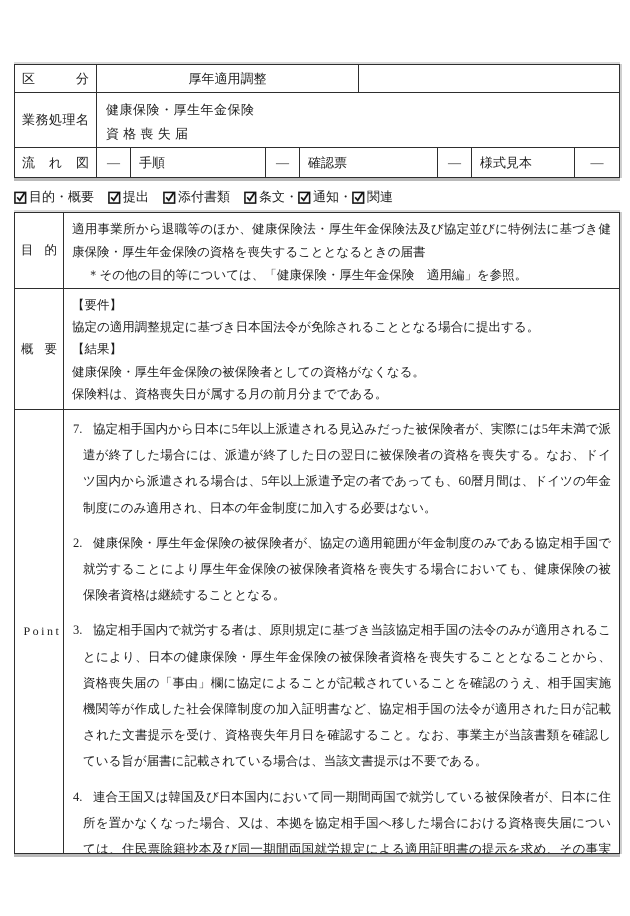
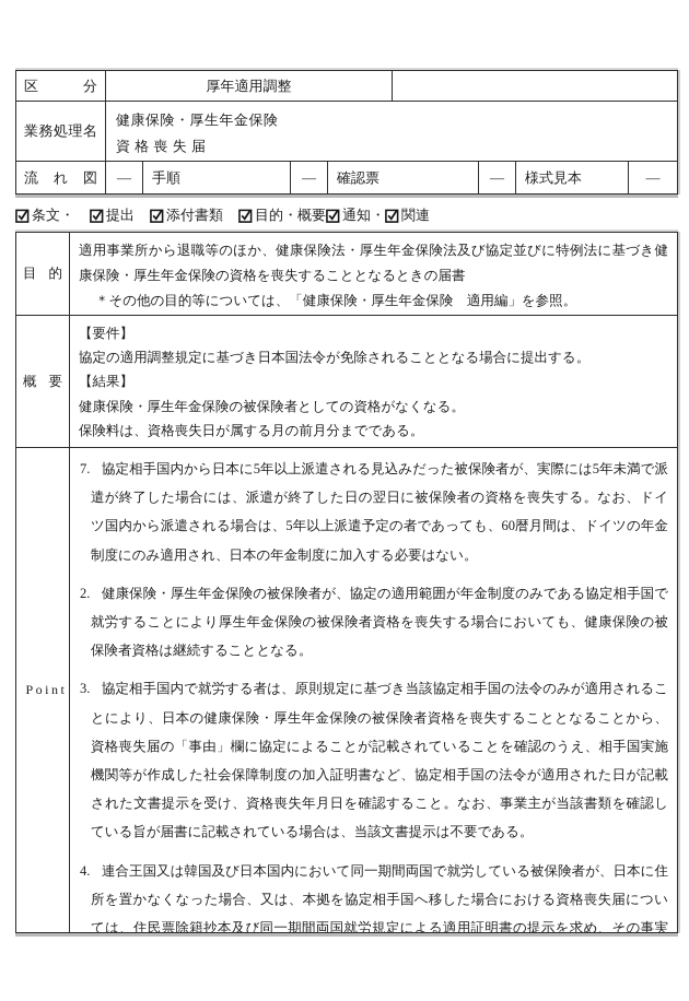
  区分
  厚年適用調整
  業務処理名
  健康保険・厚生年金保険
  資 格 喪 失 届
  流れ図
  —
  手順
  —
  確認票
  —
  様式見本
  —
- 目的・概要
+ 条文・
  提出
  添付書類
- 条文・
+ 目的・概要
  通知・
  関連
  目的
  適用事業所から退職等のほか、健康保険法・厚生年金保険法及び協定並びに特例法に基づき健康保険・厚生年金保険の資格を喪失することとなるときの届書
  ＊その他の目的等については、「健康保険・厚生年金保険 適用編」を参照。
  概要
  【要件】
  協定の適用調整規定に基づき日本国法令が免除されることとなる場合に提出する。
  【結果】
  健康保険・厚生年金保険の被保険者としての資格がなくなる。
  保険料は、資格喪失日が属する月の前月分までである。
  Point
  7.
  協定相手国内から日本に5年以上派遣される見込みだった被保険者が、実際には5年未満で派遣が終了した場合には、派遣が終了した日の翌日に被保険者の資格を喪失する。なお、ドイツ国内から派遣される場合は、5年以上派遣予定の者であっても、60暦月間は、ドイツの年金制度にのみ適用され、日本の年金制度に加入する必要はない。
  2.
  健康保険・厚生年金保険の被保険者が、協定の適用範囲が年金制度のみである協定相手国で就労することにより厚生年金保険の被保険者資格を喪失する場合においても、健康保険の被保険者資格は継続することとなる。
  3.
  協定相手国内で就労する者は、原則規定に基づき当該協定相手国の法令のみが適用されることにより、日本の健康保険・厚生年金保険の被保険者資格を喪失することとなることから、資格喪失届の「事由」欄に協定によることが記載されていることを確認のうえ、相手国実施機関等が作成した社会保障制度の加入証明書など、協定相手国の法令が適用された日が記載された文書提示を受け、資格喪失年月日を確認すること。なお、事業主が当該書類を確認している旨が届書に記載されている場合は、当該文書提示は不要である。
  4.
  連合王国又は韓国及び日本国内において同一期間両国で就労している被保険者が、日本に住所を置かなくなった場合、又は、本拠を協定相手国へ移した場合における資格喪失届については、住民票除籍抄本及び同一期間両国就労規定による適用証明書の提示を求め、その事実
